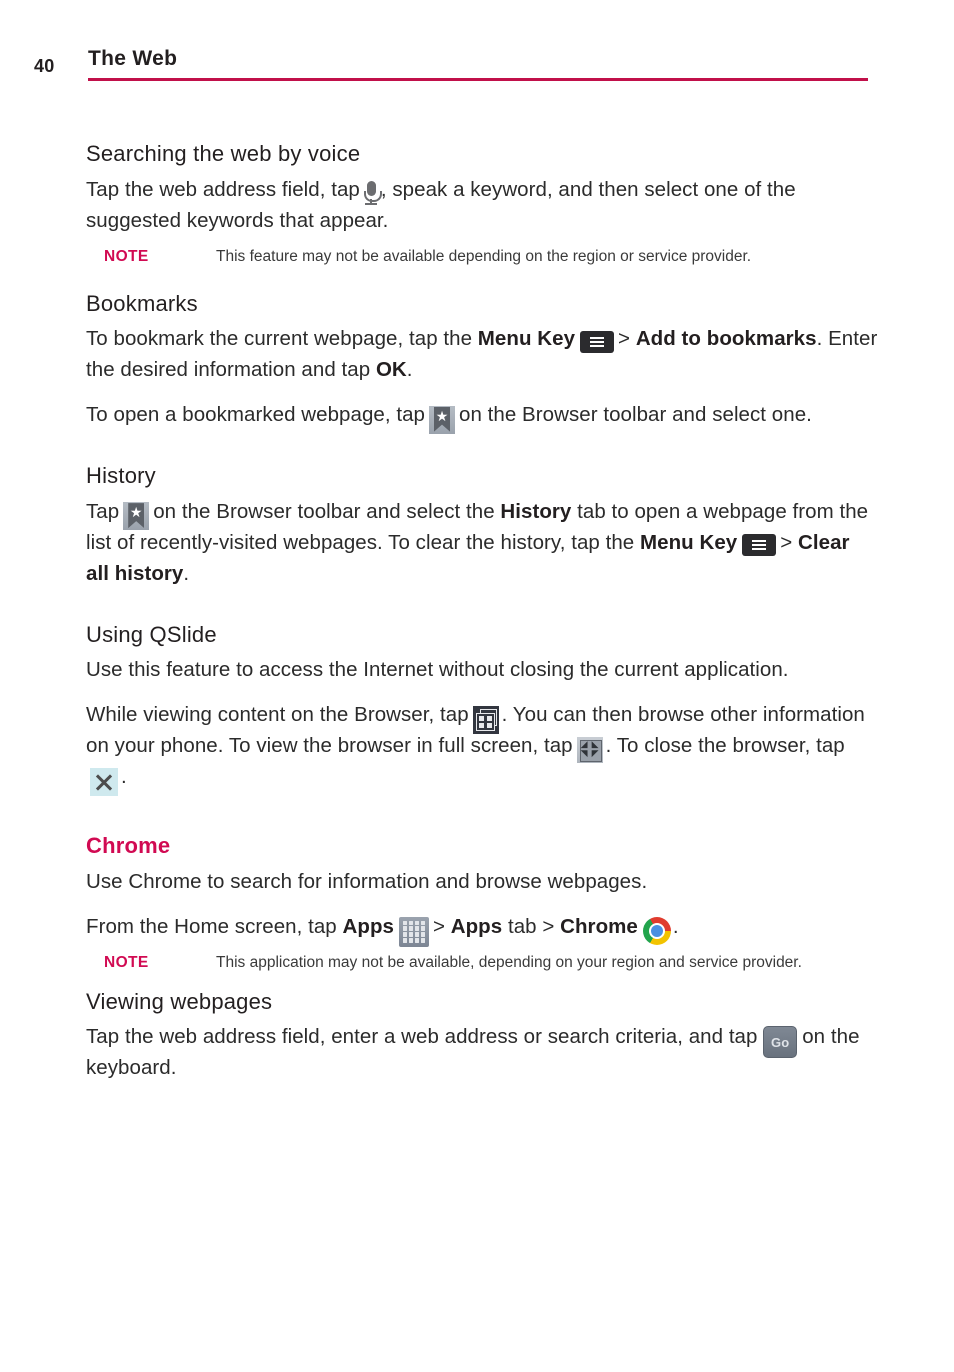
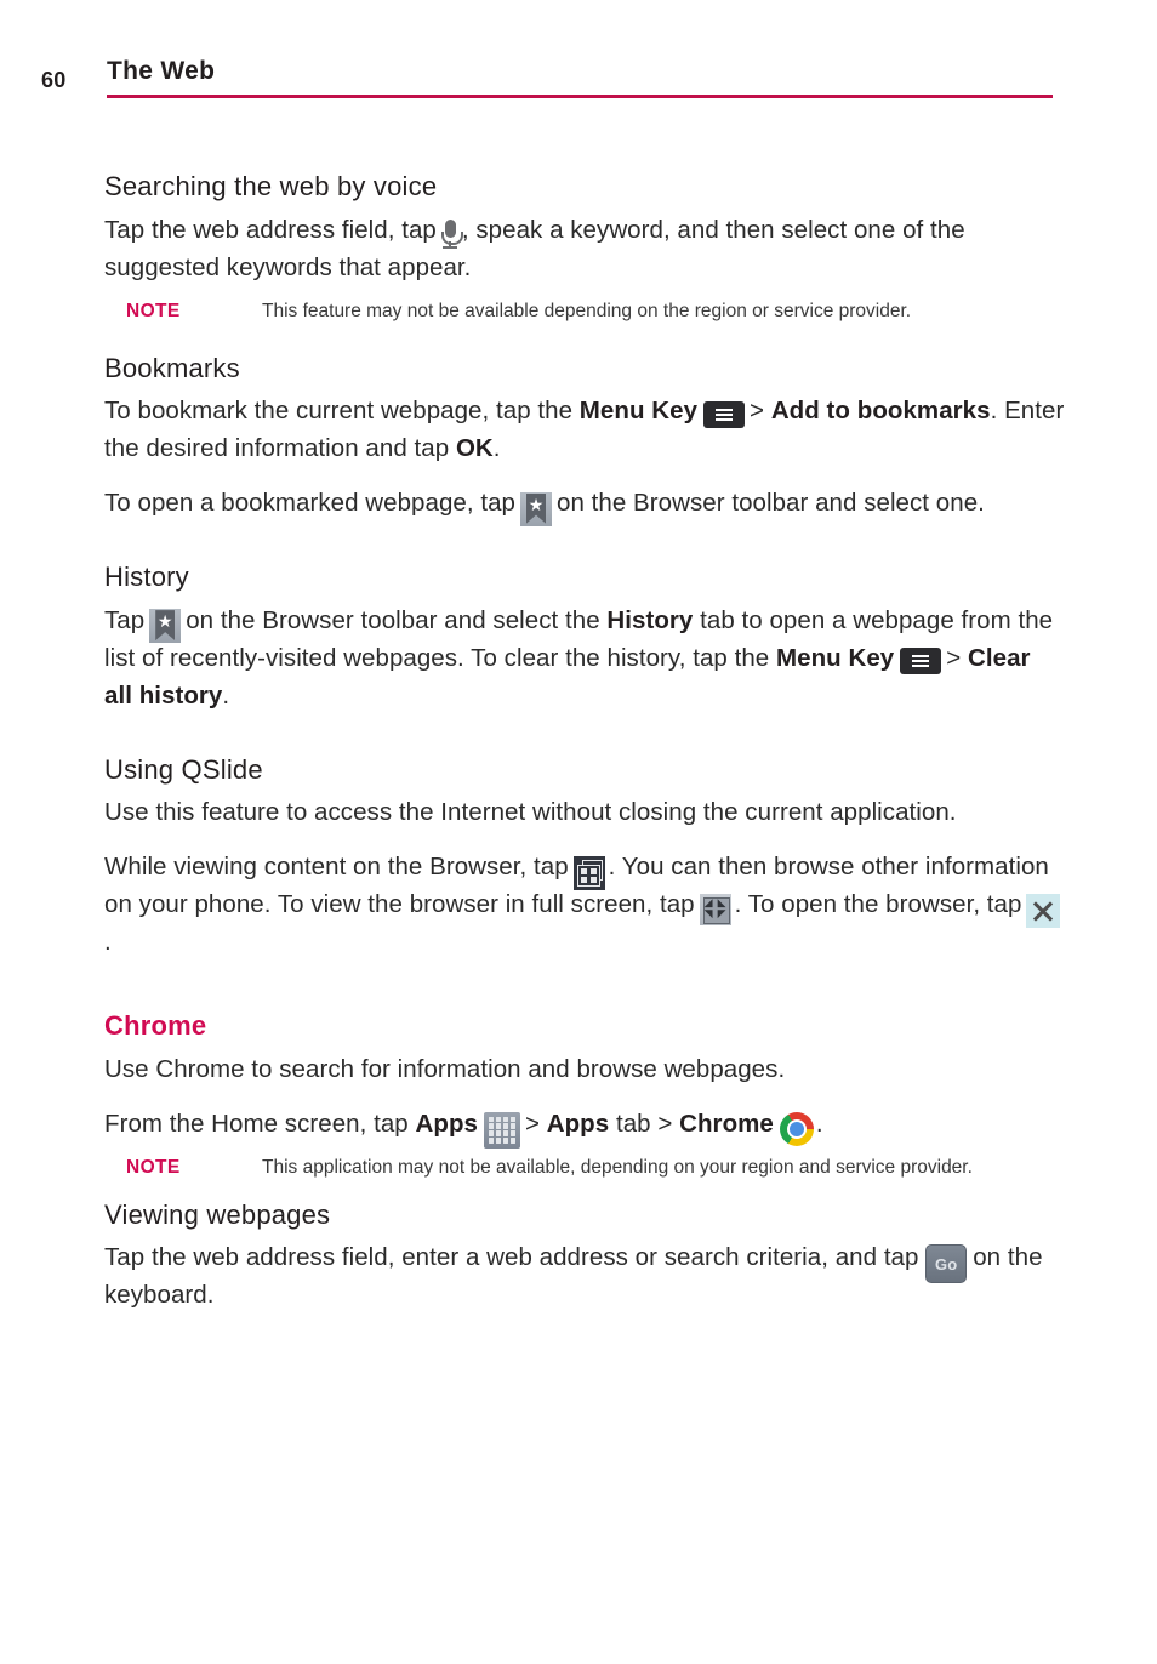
- 40
+ 60
  The Web
  Searching the web by voice
  Tap the web address field, tap , speak a keyword, and then select one of the suggested keywords that appear.
  NOTE
  This feature may not be available depending on the region or service provider.
  Bookmarks
  To bookmark the current webpage, tap the Menu Key > Add to bookmarks. Enter the desired information and tap OK.
  To open a bookmarked webpage, tap
  ★
  on the Browser toolbar and select one.
  History
  Tap
  ★
  on the Browser toolbar and select the History tab to open a webpage from the list of recently-visited webpages. To clear the history, tap the Menu Key > Clear all history.
  Using QSlide
  Use this feature to access the Internet without closing the current application.
  While viewing content on the Browser, tap . You can then browse other information on your phone. To view the browser in full screen, tap
  ◢
  ◣
  ◥
  ◤
- . To close the browser, tap.
+ . To open the browser, tap.
  Chrome
  Use Chrome to search for information and browse webpages.
  From the Home screen, tap Apps > Apps tab > Chrome .
  NOTE
  This application may not be available, depending on your region and service provider.
  Viewing webpages
  Tap the web address field, enter a web address or search criteria, and tap
  Go
  on the keyboard.
